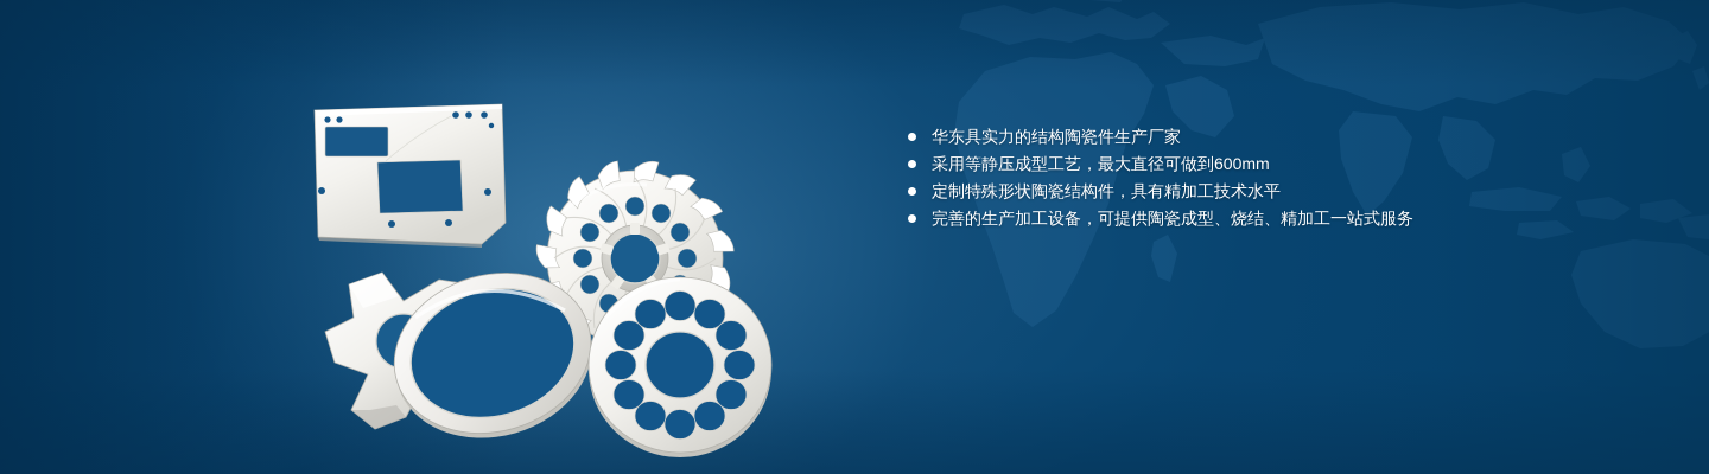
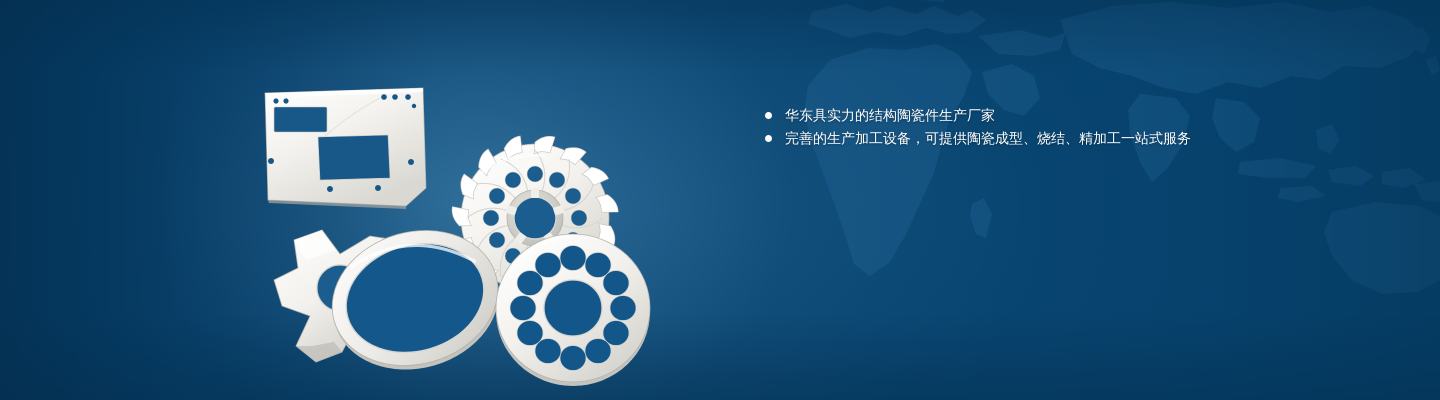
  华东具实力的结构陶瓷件生产厂家
- 采用等静压成型工艺，最大直径可做到600mm
- 定制特殊形状陶瓷结构件，具有精加工技术水平
  完善的生产加工设备，可提供陶瓷成型、烧结、精加工一站式服务
